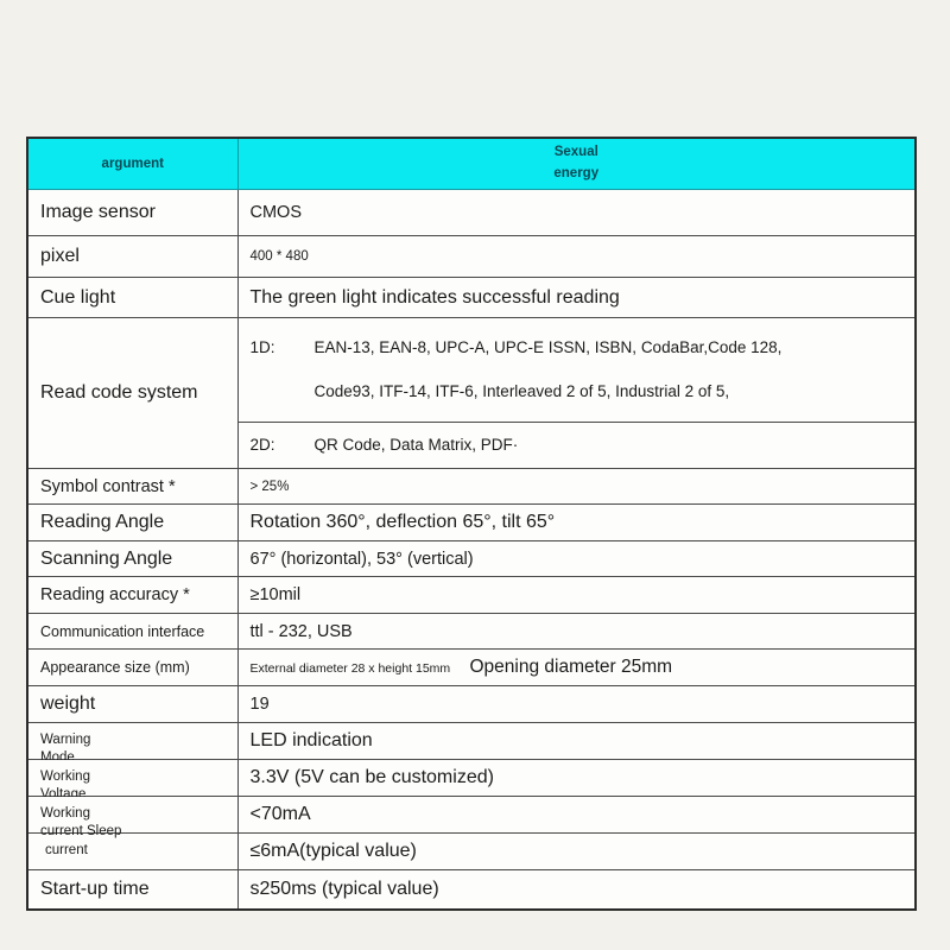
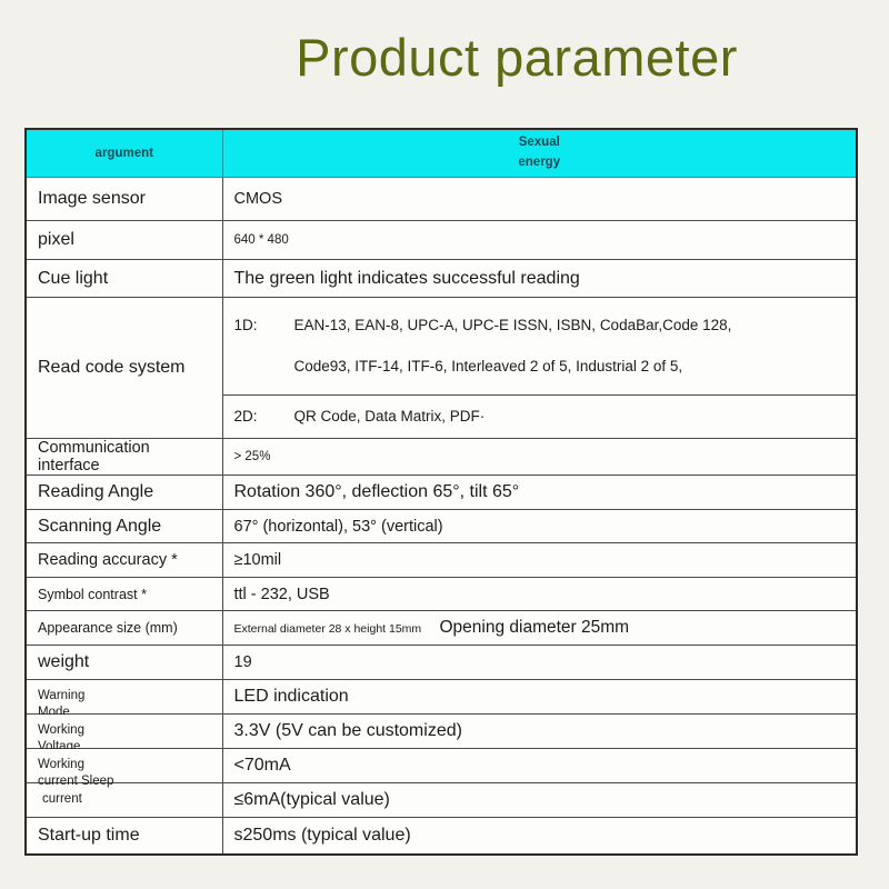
+ Product parameter
  argument	Sexual energy
  Image sensor	CMOS
- pixel	400 * 480
+ pixel	640 * 480
  Cue light	The green light indicates successful reading
  Read code system	1D: EAN-13, EAN-8, UPC-A, UPC-E ISSN, ISBN, CodaBar,Code 128, Code93, ITF-14, ITF-6, Interleaved 2 of 5, Industrial 2 of 5,
  2D: QR Code, Data Matrix, PDF·
- Symbol contrast *	> 25%
+ Communication interface	> 25%
  Reading Angle	Rotation 360°, deflection 65°, tilt 65°
  Scanning Angle	67° (horizontal), 53° (vertical)
  Reading accuracy *	≥10mil
- Communication interface	ttl - 232, USB
+ Symbol contrast *	ttl - 232, USB
  Appearance size (mm)	External diameter 28 x height 15mm Opening diameter 25mm
  weight	19
  Warning Mode	LED indication
  Working Voltage	3.3V (5V can be customized)
  Working current Sleep	<70mA
  current	≤6mA(typical value)
  Start-up time	s250ms (typical value)
